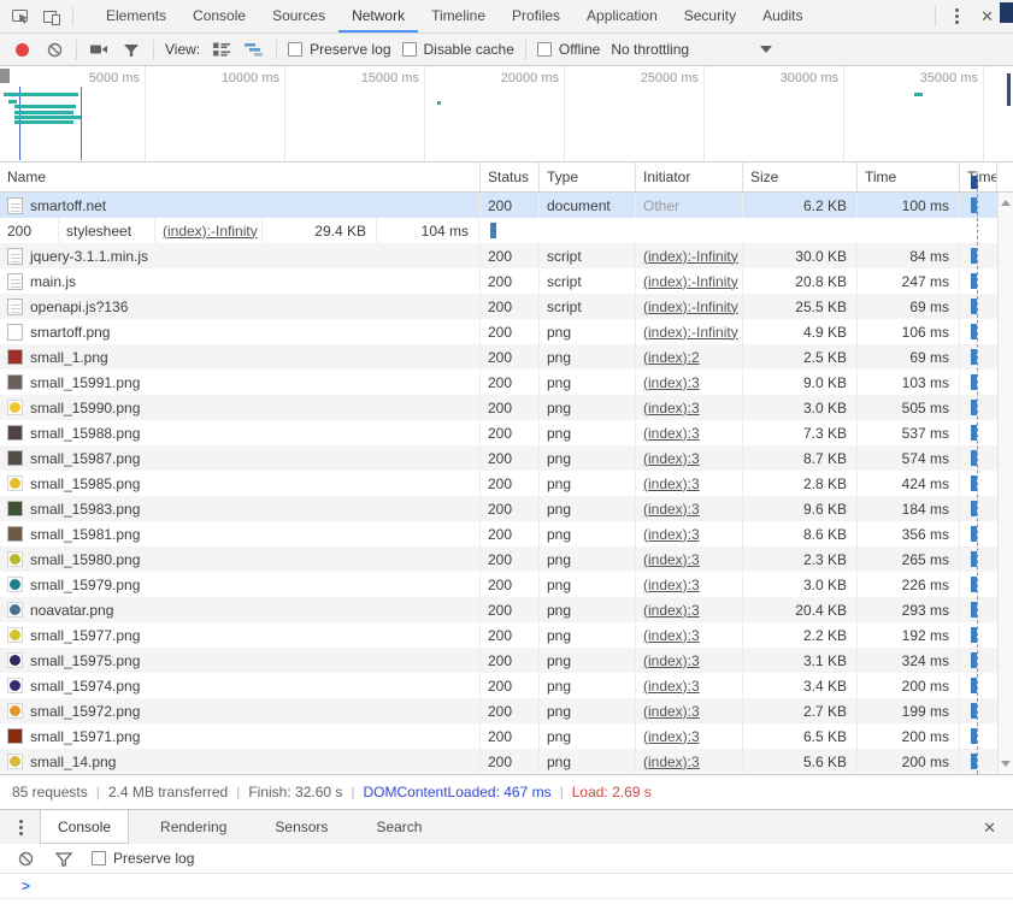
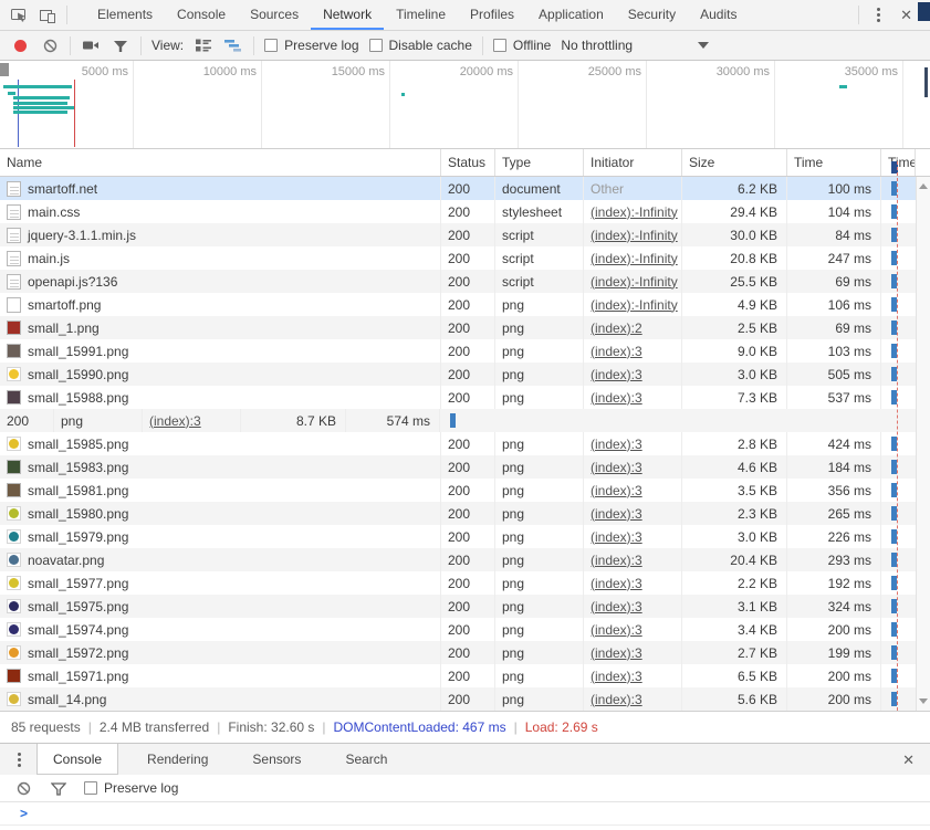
  Elements
  Console
  Sources
  Network
  Timeline
  Profiles
  Application
  Security
  Audits
  ✕
  View:
  Preserve log
  Disable cache
  Offline
  No throttling
  5000 ms
  10000 ms
  15000 ms
  20000 ms
  25000 ms
  30000 ms
  35000 ms
  Name
  Status
  Type
  Initiator
  Size
  Time
  smartoff.net
  200
  document
  Other
  6.2 KB
  100 ms
+ main.css
  200
  stylesheet
  (index):-Infinity
  29.4 KB
  104 ms
  jquery-3.1.1.min.js
  200
  script
  (index):-Infinity
  30.0 KB
  84 ms
  main.js
  200
  script
  (index):-Infinity
  20.8 KB
  247 ms
  openapi.js?136
  200
  script
  (index):-Infinity
  25.5 KB
  69 ms
  smartoff.png
  200
  png
  (index):-Infinity
  4.9 KB
  106 ms
  small_1.png
  200
  png
  (index):2
  2.5 KB
  69 ms
  small_15991.png
  200
  png
  (index):3
  9.0 KB
  103 ms
  small_15990.png
  200
  png
  (index):3
  3.0 KB
  505 ms
  small_15988.png
  200
  png
  (index):3
  7.3 KB
  537 ms
- small_15987.png
  200
  png
  (index):3
  8.7 KB
  574 ms
  small_15985.png
  200
  png
  (index):3
  2.8 KB
  424 ms
  small_15983.png
  200
  png
  (index):3
- 9.6 KB
+ 4.6 KB
  184 ms
  small_15981.png
  200
  png
  (index):3
- 8.6 KB
+ 3.5 KB
  356 ms
  small_15980.png
  200
  png
  (index):3
  2.3 KB
  265 ms
  small_15979.png
  200
  png
  (index):3
  3.0 KB
  226 ms
  noavatar.png
  200
  png
  (index):3
  20.4 KB
  293 ms
  small_15977.png
  200
  png
  (index):3
  2.2 KB
  192 ms
  small_15975.png
  200
  png
  (index):3
  3.1 KB
  324 ms
  small_15974.png
  200
  png
  (index):3
  3.4 KB
  200 ms
  small_15972.png
  200
  png
  (index):3
  2.7 KB
  199 ms
  small_15971.png
  200
  png
  (index):3
  6.5 KB
  200 ms
  small_14.png
  200
  png
  (index):3
  5.6 KB
  200 ms
  85 requests
  |
  2.4 MB transferred
  |
  Finish: 32.60 s
  |
  DOMContentLoaded: 467 ms
  |
  Load: 2.69 s
  Console
  Rendering
  Sensors
  Search
  ✕
  Preserve log
  >
